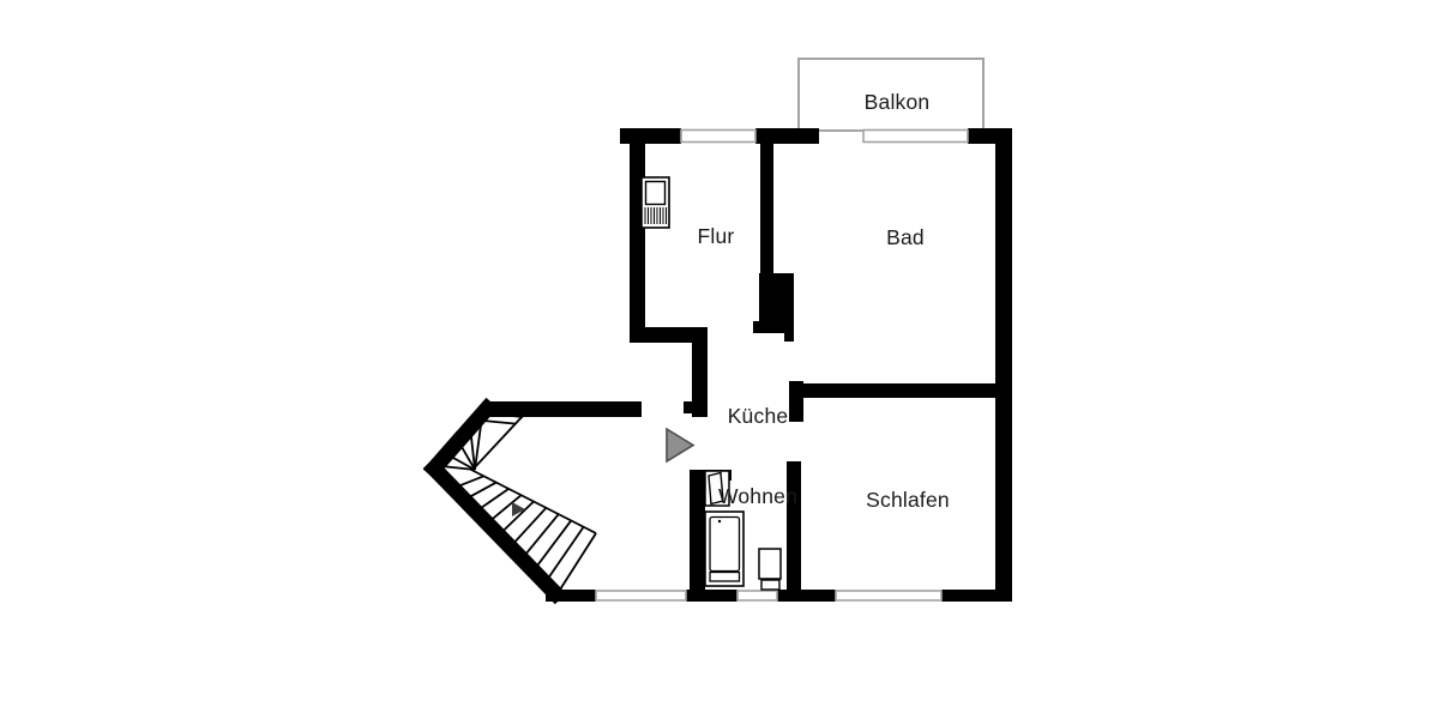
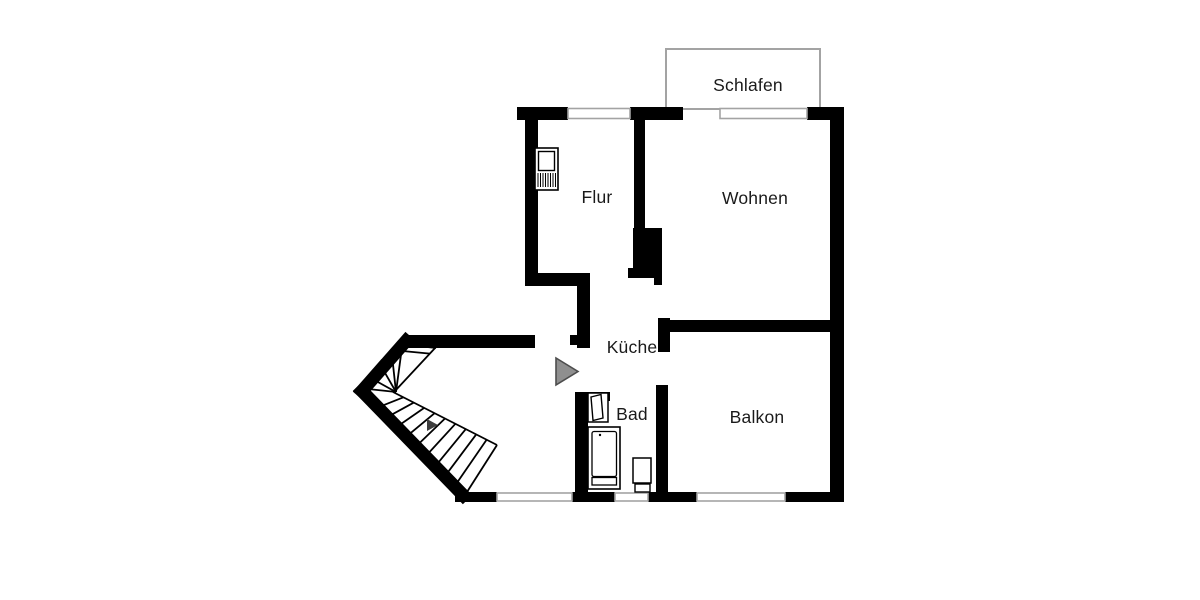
- Balkon
+ Schlafen
  Flur
- Bad
+ Wohnen
  Küche
- Wohnen
+ Bad
- Schlafen
+ Balkon
